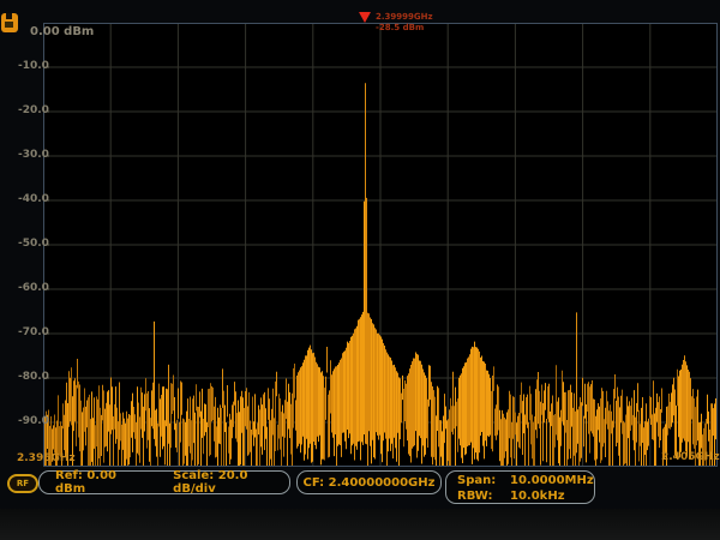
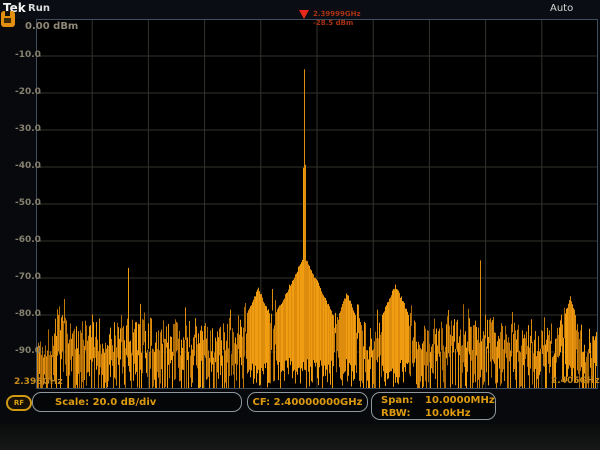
+ Tek
+ Run
+ Auto
  0.00 dBm
  -10.0
  -20.0
  -30.0
  -40.0
  -50.0
  -60.0
  -70.0
  -80.0
  -90.0
  2.395GHz
  2.405GHz
  2.39999GHz
  -28.5 dBm
  RF
- Ref: 0.00 dBm
  Scale: 20.0 dB/div
  CF: 2.40000000GHz
  Span:
  10.0000MHz
  RBW:
  10.0kHz
